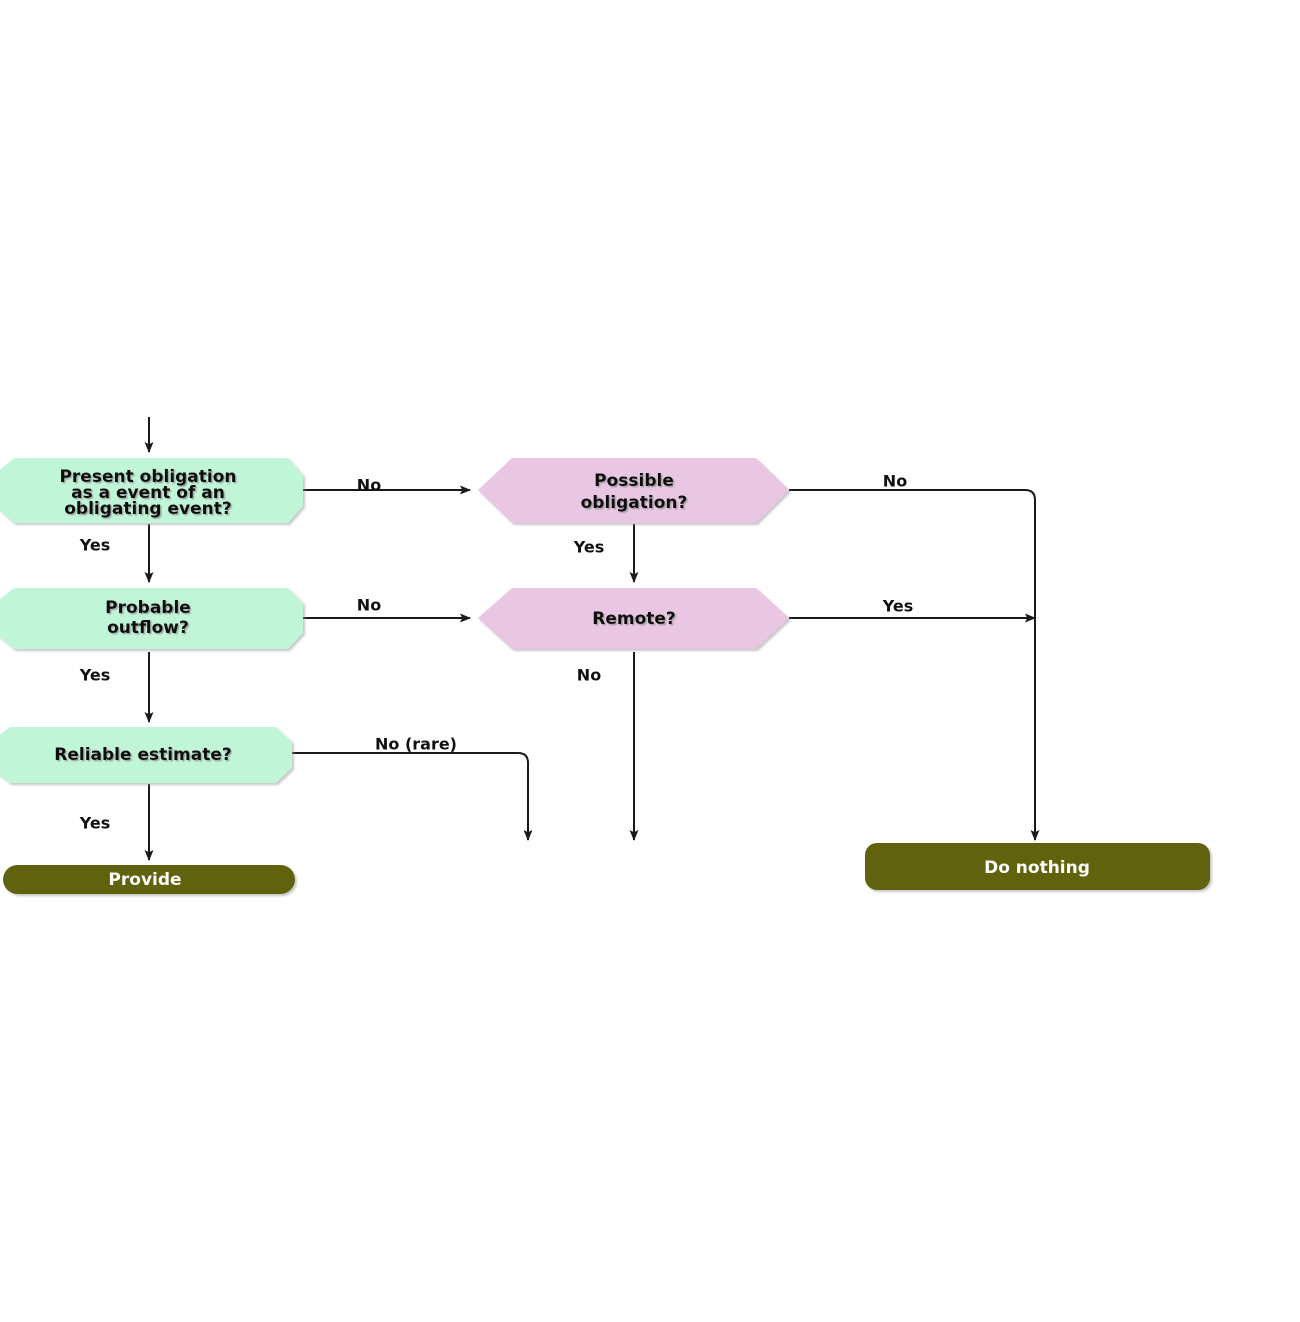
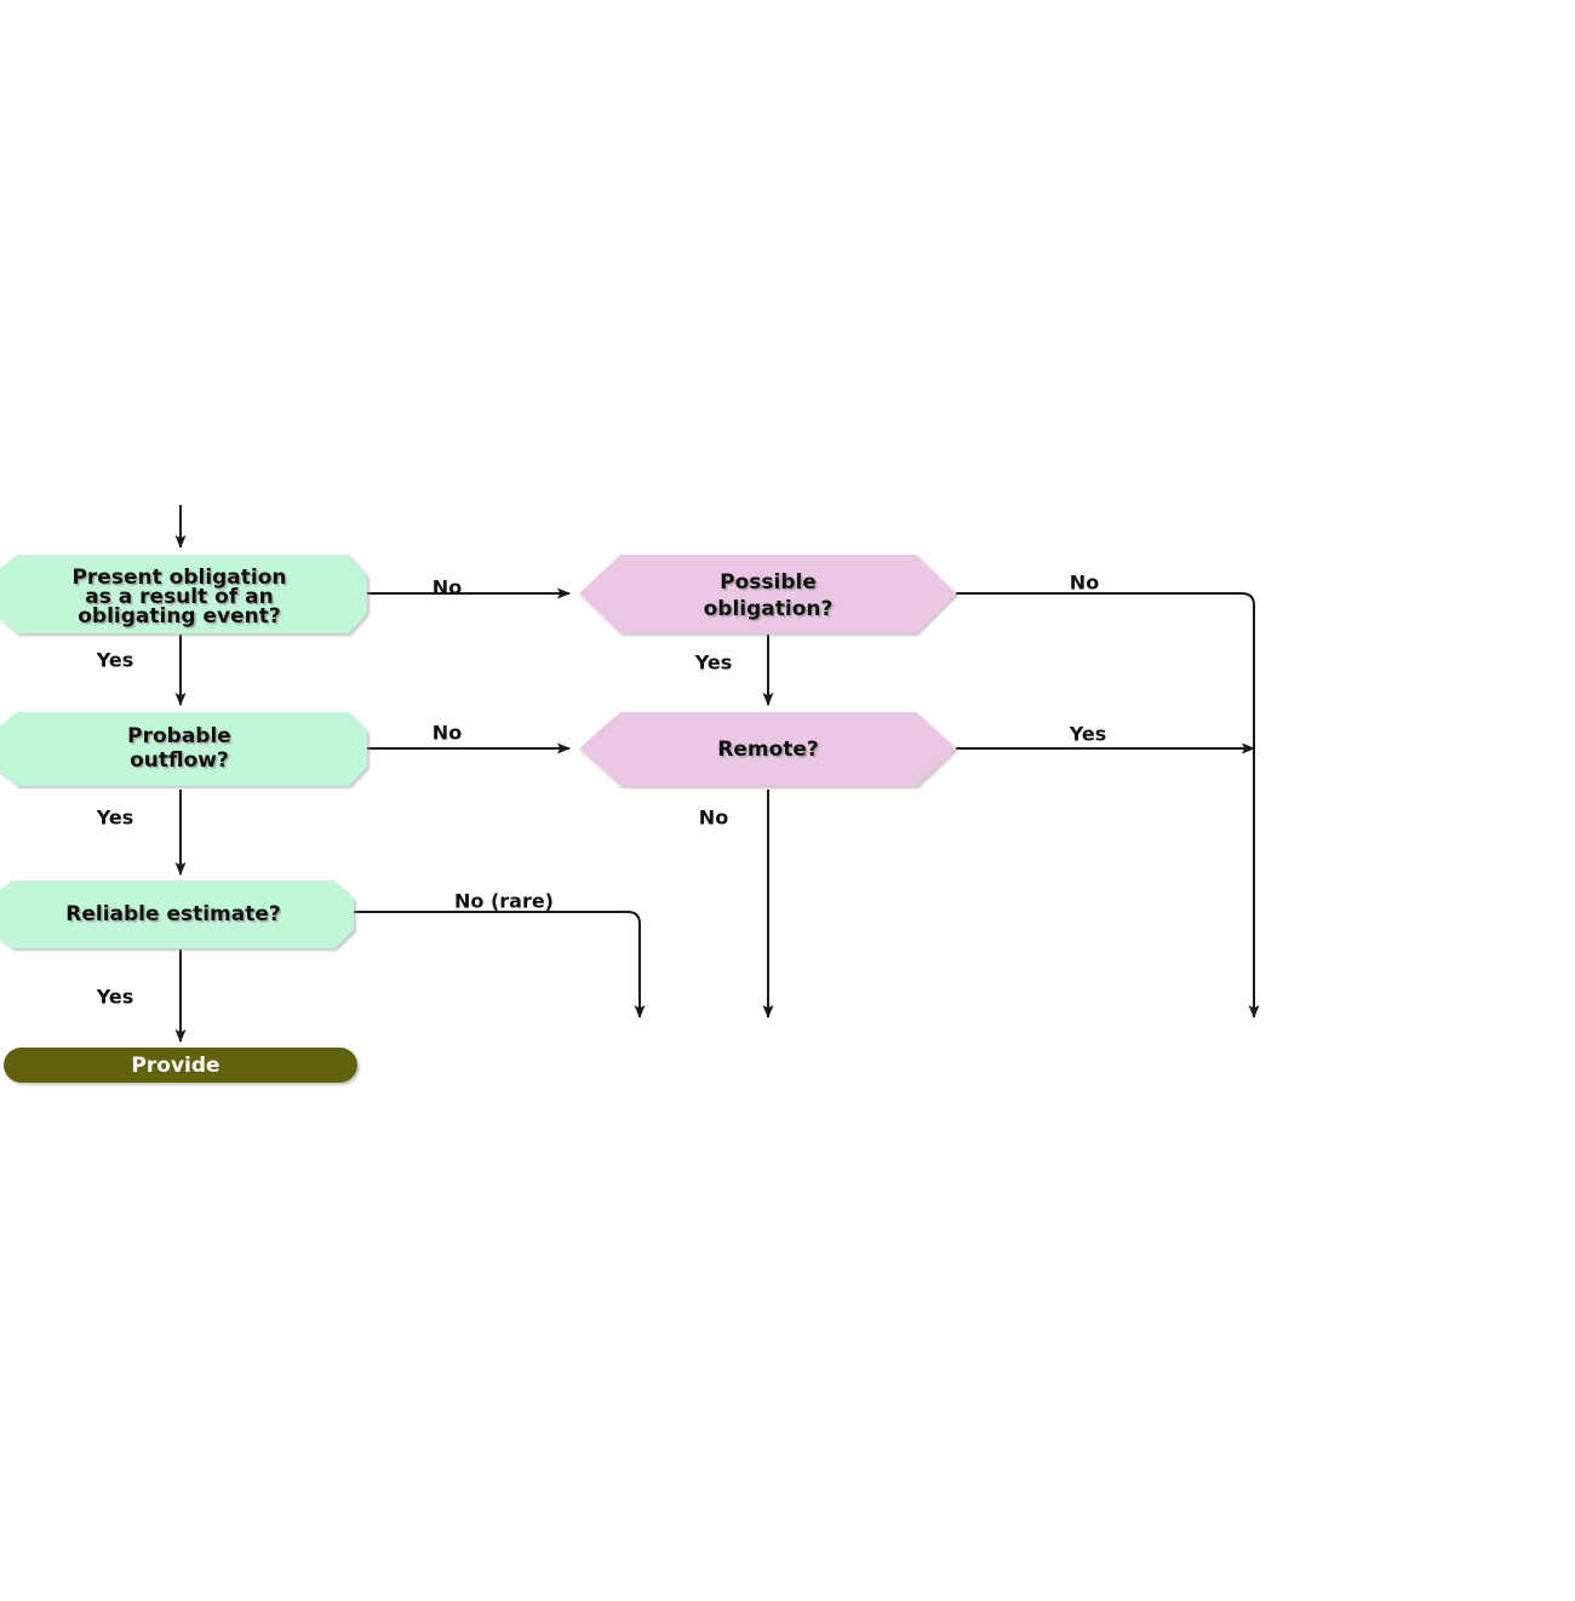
  No
  Yes
  No
  Yes
  No (rare)
  Yes
  No
  Yes
  Yes
  No
  Present obligation
- as a event of an
+ as a result of an
  obligating event?
  Probable
  outflow?
  Reliable estimate?
  Possible
  obligation?
  Remote?
  Provide
- Do nothing
